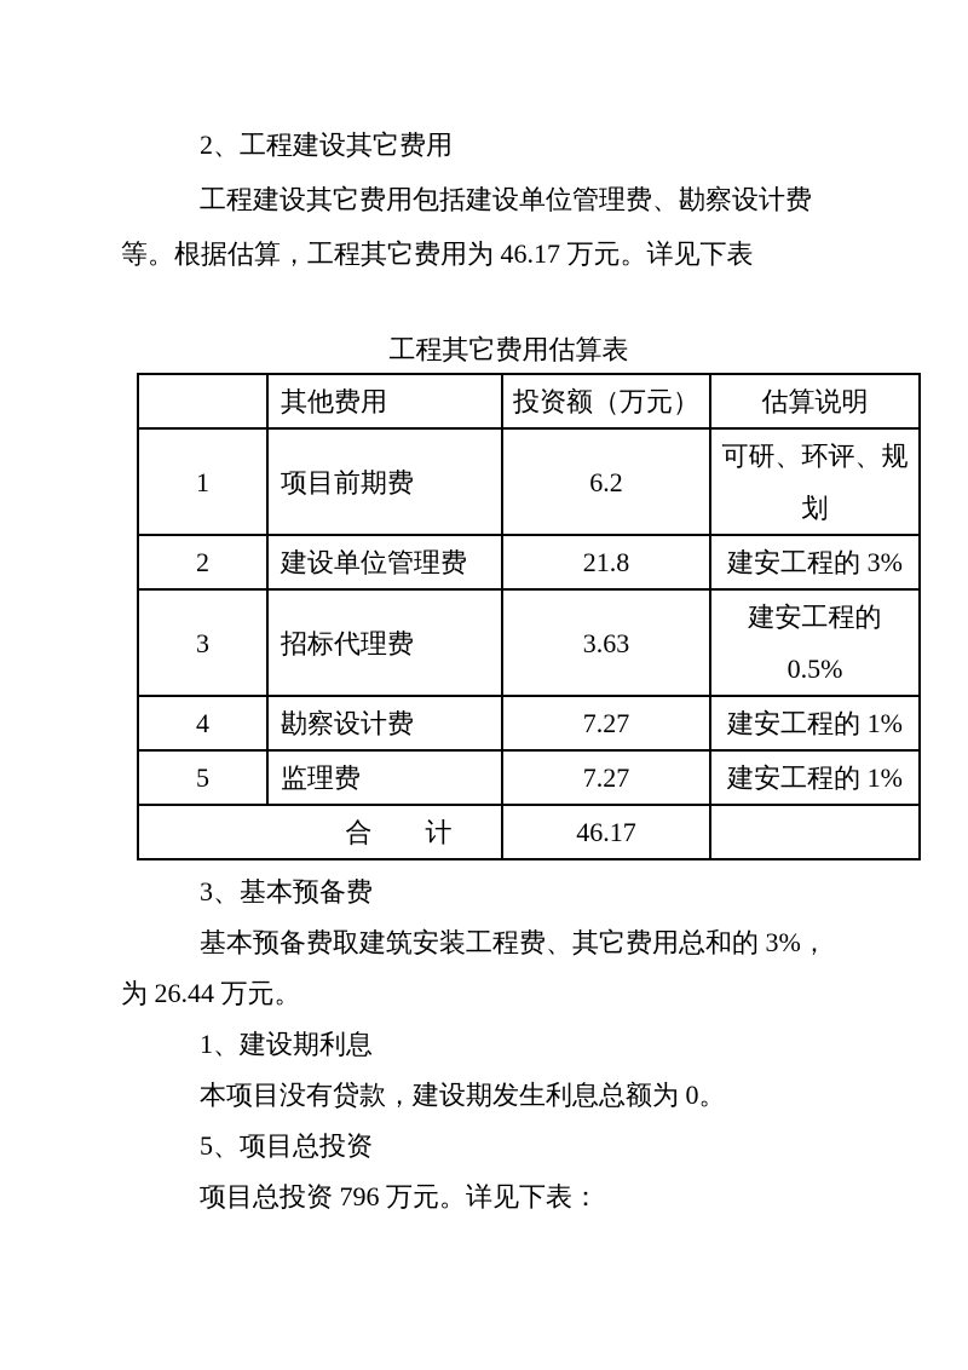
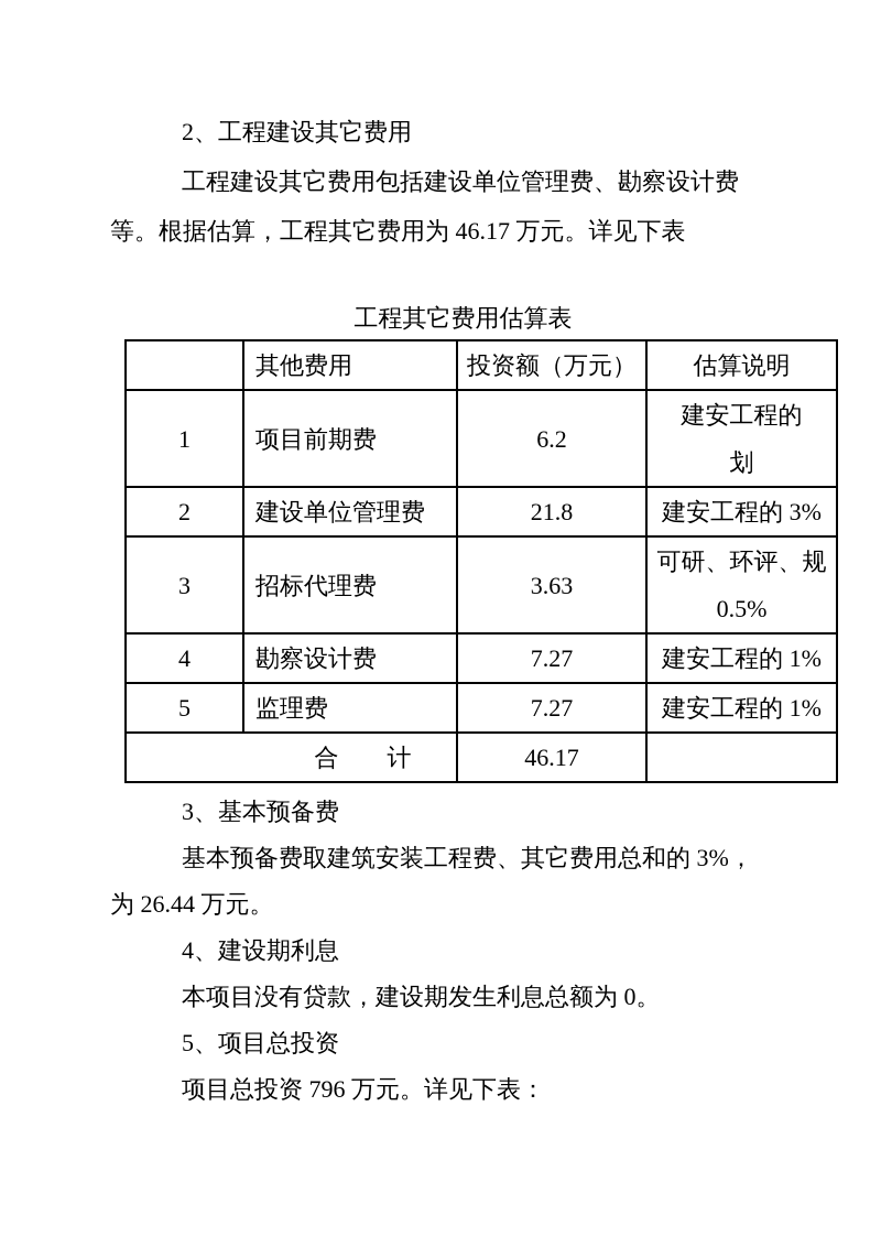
  2、工程建设其它费用
  工程建设其它费用包括建设单位管理费、勘察设计费
  等。根据估算，工程其它费用为 46.17 万元。详见下表
  工程其它费用估算表
  	其他费用	投资额（万元）	估算说明
- 1	项目前期费	6.2	可研、环评、规 划
+ 1	项目前期费	6.2	建安工程的 划
  2	建设单位管理费	21.8	建安工程的 3%
- 3	招标代理费	3.63	建安工程的 0.5%
+ 3	招标代理费	3.63	可研、环评、规 0.5%
  4	勘察设计费	7.27	建安工程的 1%
  5	监理费	7.27	建安工程的 1%
  合 计	46.17
  3、基本预备费
  基本预备费取建筑安装工程费、其它费用总和的 3%，
  为 26.44 万元。
- 1、建设期利息
+ 4、建设期利息
  本项目没有贷款，建设期发生利息总额为 0。
  5、项目总投资
  项目总投资 796 万元。详见下表：
